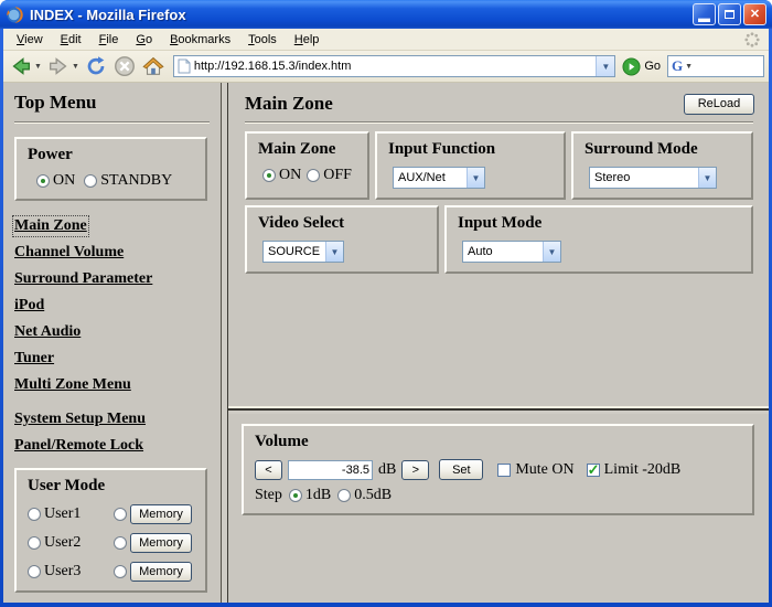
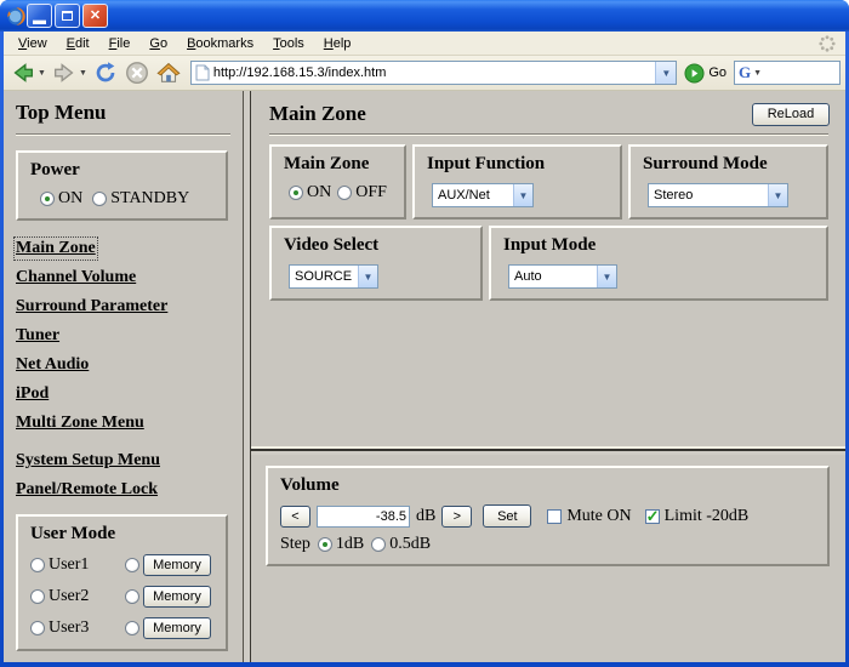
- INDEX - Mozilla Firefox
  ▬
  ✕
  View
  Edit
  File
  Go
  Bookmarks
  Tools
  Help
  http://192.168.15.3/index.htm
  ▼
  Go
  G
  Top Menu
  Power
  ON
  STANDBY
  Main Zone
  Channel Volume
  Surround Parameter
- iPod
+ Tuner
  Net Audio
- Tuner
+ iPod
  Multi Zone Menu
  System Setup Menu
  Panel/Remote Lock
  User Mode
  User1
  Memory
  User2
  Memory
  User3
  Memory
  Main Zone
  ReLoad
  Main Zone
  ON
  OFF
  Input Function
  AUX/Net
  ▼
  Surround Mode
  Stereo
  ▼
  Video Select
  SOURCE
  ▼
  Input Mode
  Auto
  ▼
  Volume
  <
  -38.5
  dB
  >
  Set
  Mute ON
  Limit -20dB
  Step
  1dB
  0.5dB
